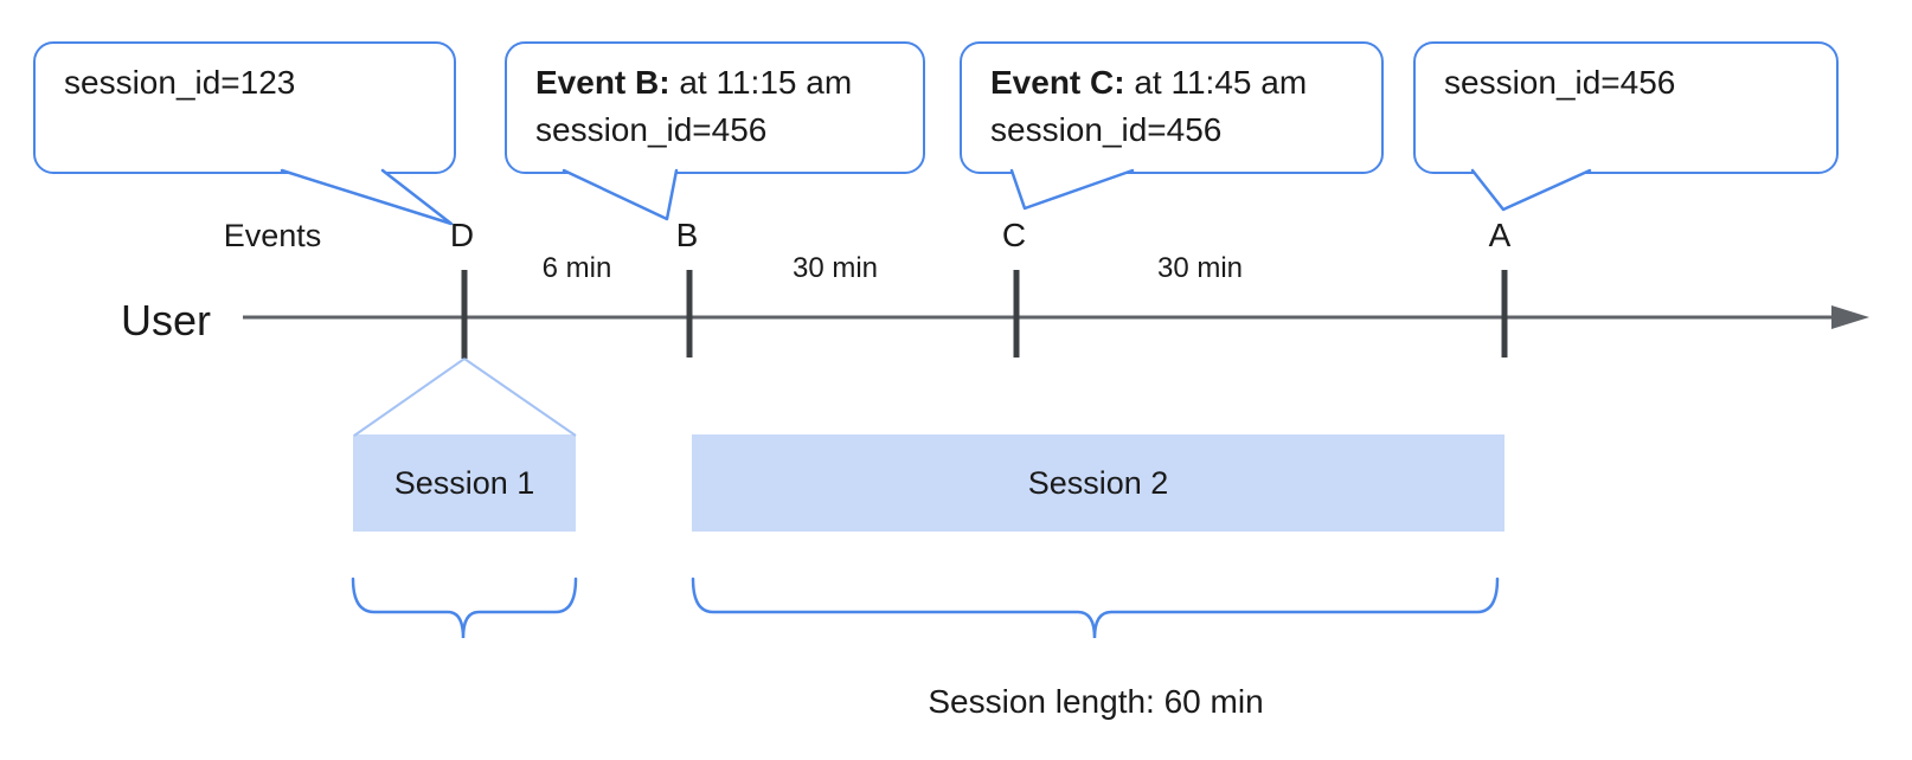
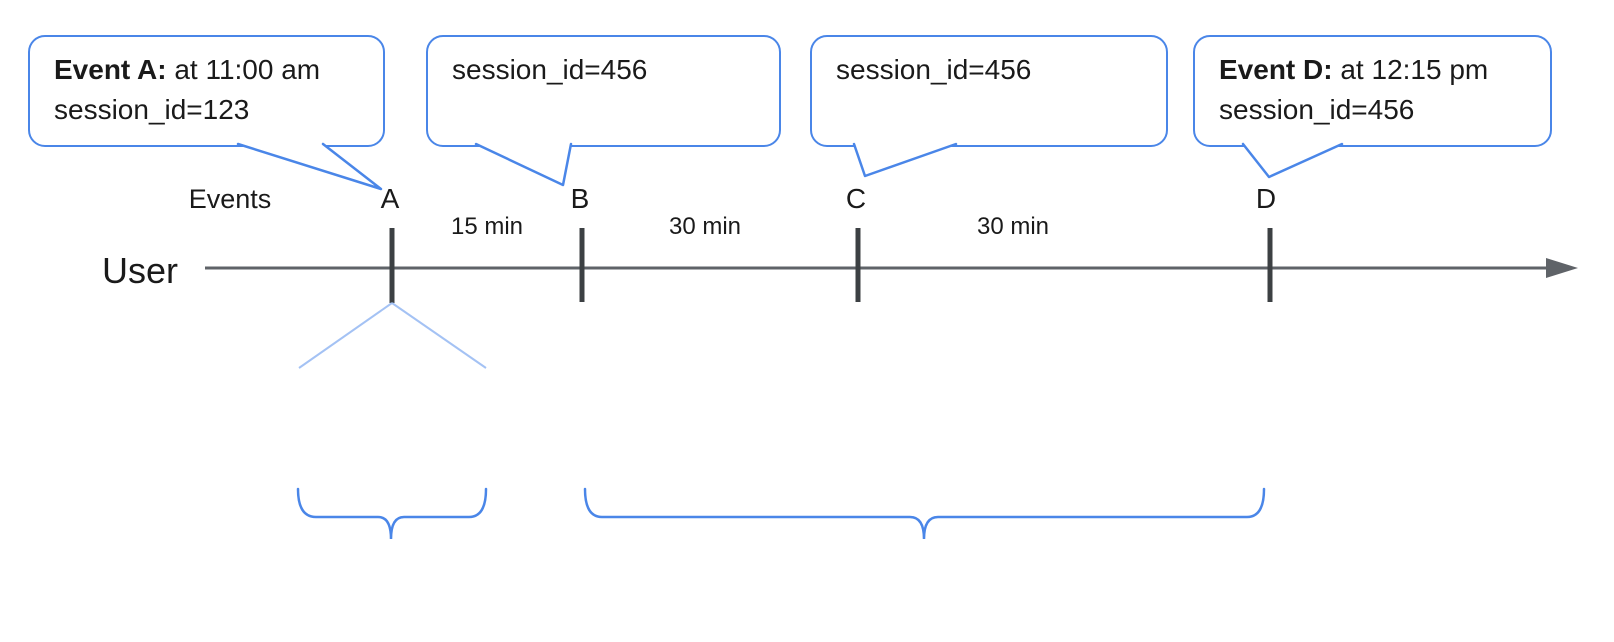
+ Event A: at 11:00 am
  session_id=123
- Event B: at 11:15 am
  session_id=456
- Event C: at 11:45 am
  session_id=456
+ Event D: at 12:15 pm
  session_id=456
  Events
- D
+ A
  B
  C
- A
+ D
  User
- 6 min
+ 15 min
  30 min
  30 min
- Session 1
- Session 2
- Session length: 60 min
